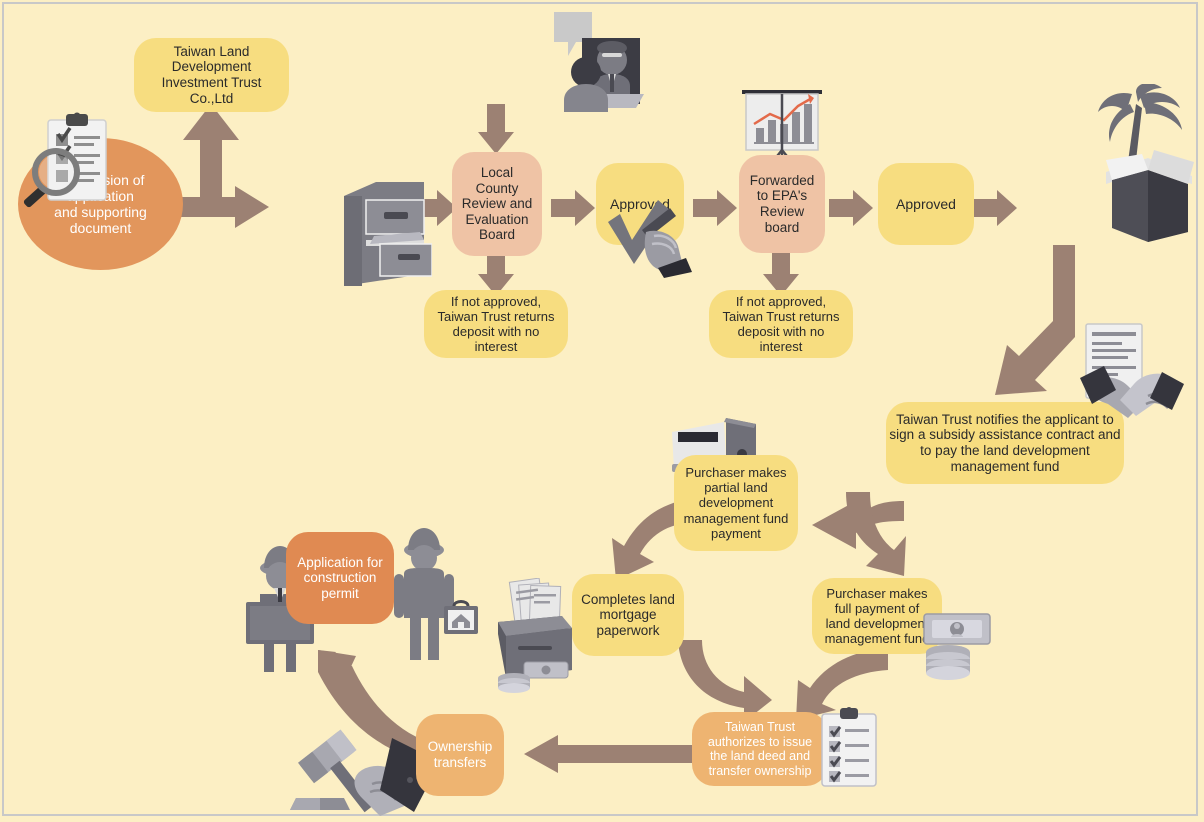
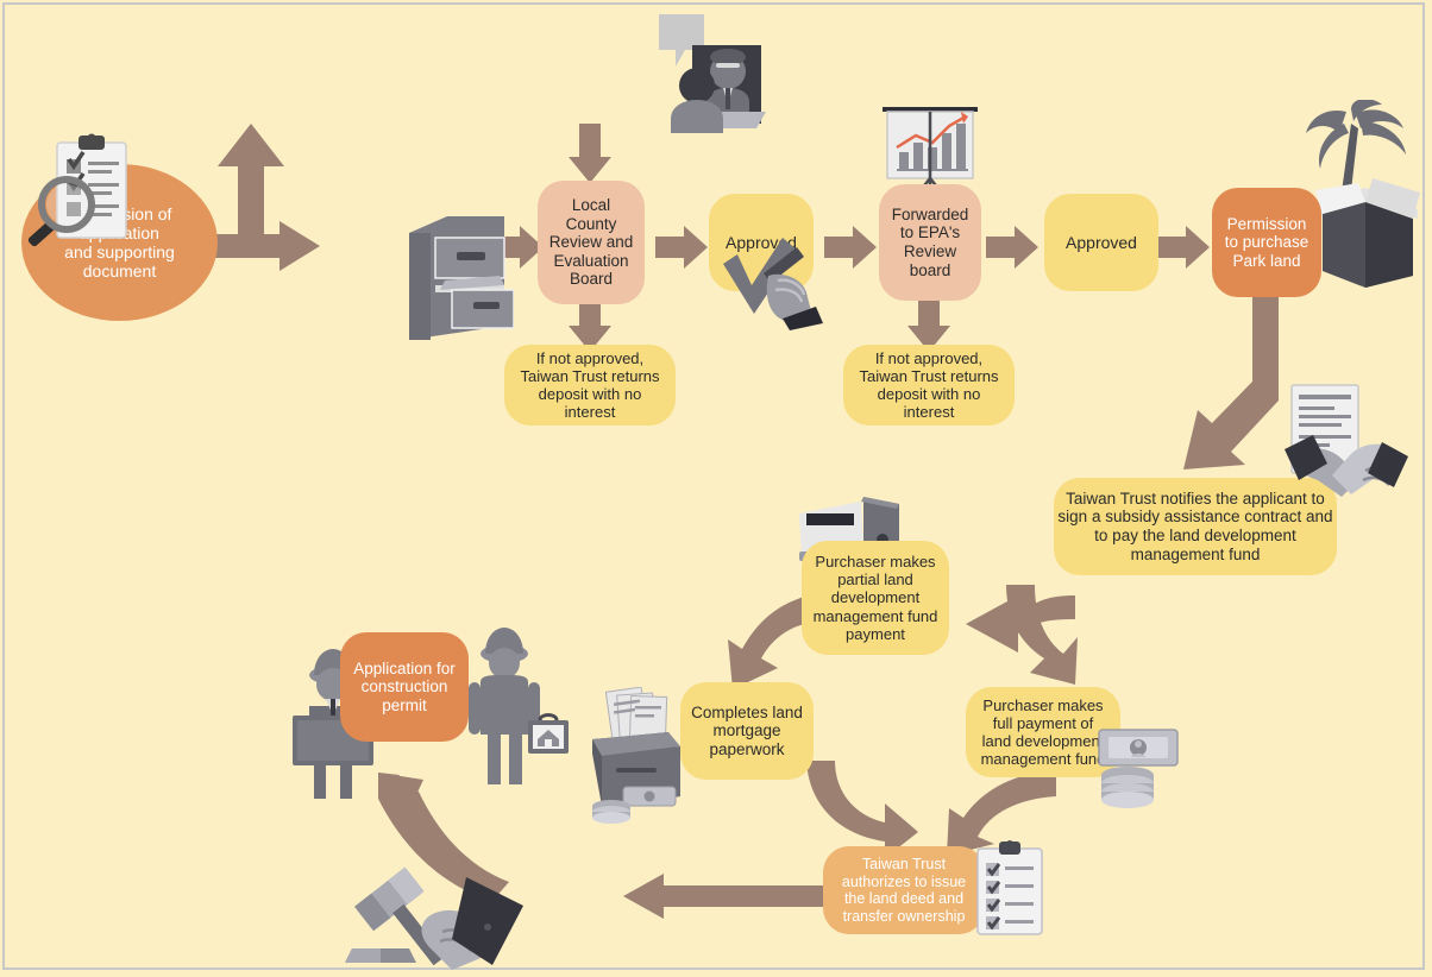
  and supporting
  document
- Taiwan Land
- Development
- Investment Trust
- Co.,Ltd
  Local
  County
  Review and
  Evaluation
  Board
  Approvd
  If not approved,
  Taiwan Trust returns
  deposit with no
  interest
  Forwarded
  to EPA's
  Review
  board
  If not approved,
  Taiwan Trust returns
  deposit with no
  interest
  Approved
+ Permission
+ to purchase
+ Park land
  Taiwan Trust notifies the applicant to
  sign a subsidy assistance contract and
  to pay the land development
  management fund
  Purchaser makes
  partial land
  development
  management fund
  payment
  Purchaser makes
  full payment of
  land developmen
  management fun
  Completes land
  mortgage
  paperwork
  Taiwan Trust
  authorizes to issue
  the land deed and
  transfer ownership
- Ownership
- transfers
  Application for
  construction
  permit
